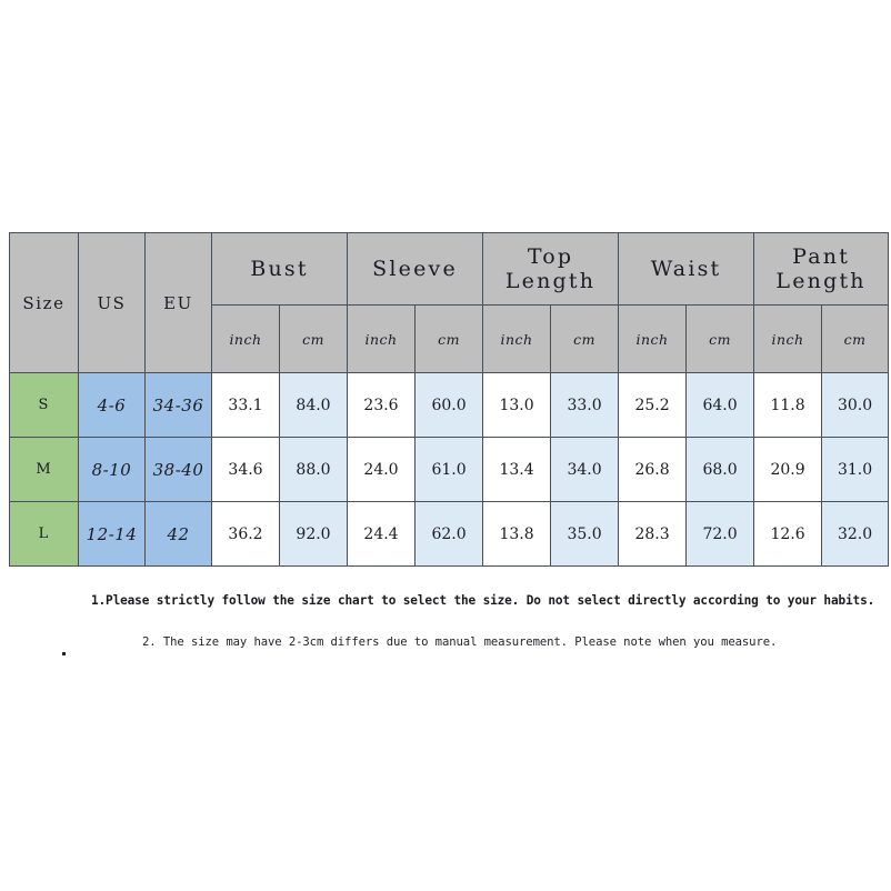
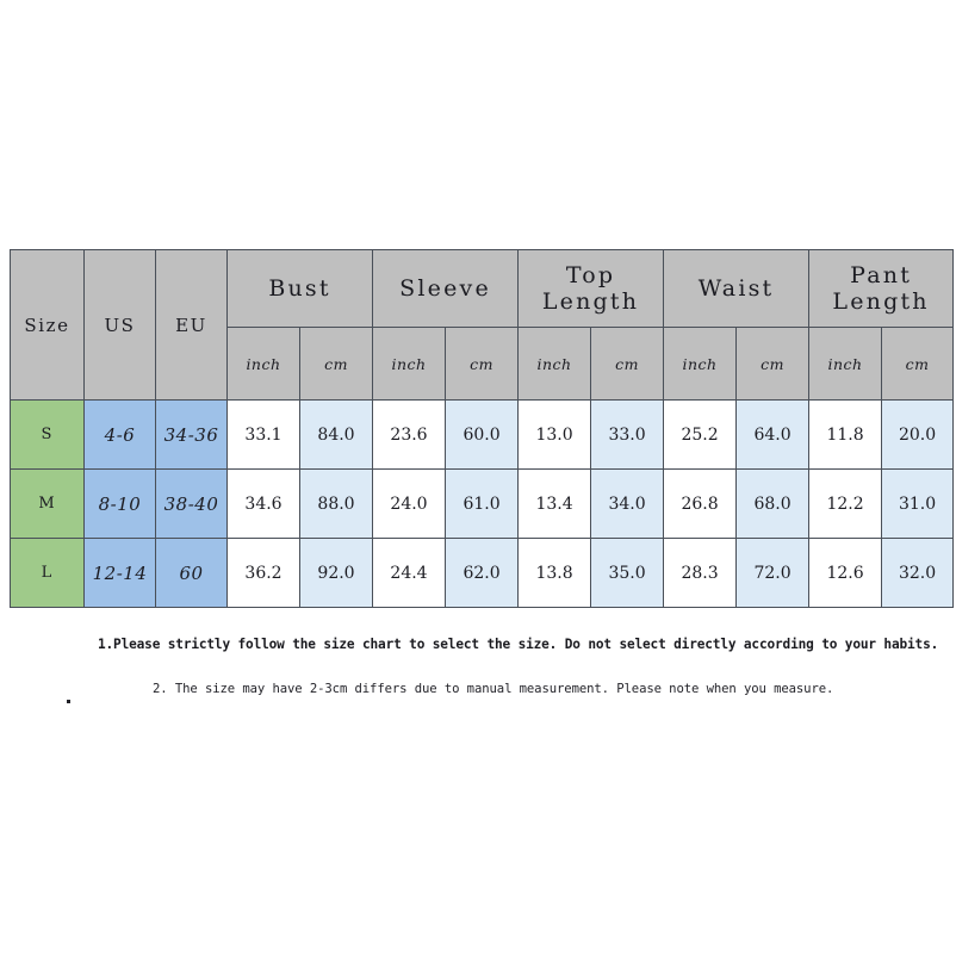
  Size	US	EU	Bust	Sleeve	Top Length	Waist	Pant Length
  inch	cm	inch	cm	inch	cm	inch	cm	inch	cm
- S	4-6	34-36	33.1	84.0	23.6	60.0	13.0	33.0	25.2	64.0	11.8	30.0
+ S	4-6	34-36	33.1	84.0	23.6	60.0	13.0	33.0	25.2	64.0	11.8	20.0
- M	8-10	38-40	34.6	88.0	24.0	61.0	13.4	34.0	26.8	68.0	20.9	31.0
+ M	8-10	38-40	34.6	88.0	24.0	61.0	13.4	34.0	26.8	68.0	12.2	31.0
- L	12-14	42	36.2	92.0	24.4	62.0	13.8	35.0	28.3	72.0	12.6	32.0
+ L	12-14	60	36.2	92.0	24.4	62.0	13.8	35.0	28.3	72.0	12.6	32.0
  1.Please strictly follow the size chart to select the size. Do not select directly according to your habits.
  2. The size may have 2-3cm differs due to manual measurement. Please note when you measure.
